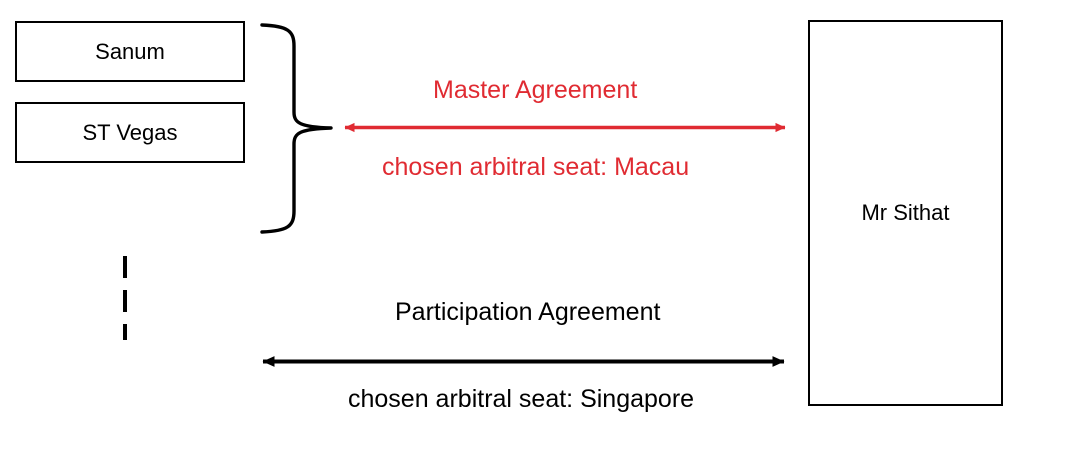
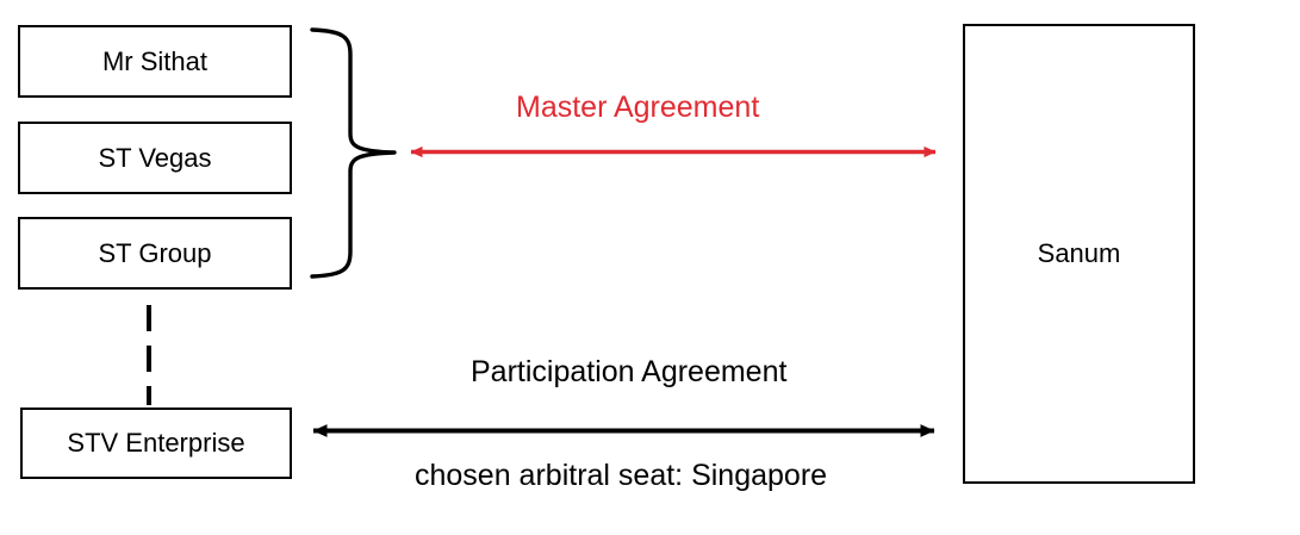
- Sanum
+ Mr Sithat
  ST Vegas
+ ST Group
+ STV Enterprise
- Mr Sithat
+ Sanum
  Master Agreement
- chosen arbitral seat: Macau
  Participation Agreement
  chosen arbitral seat: Singapore
